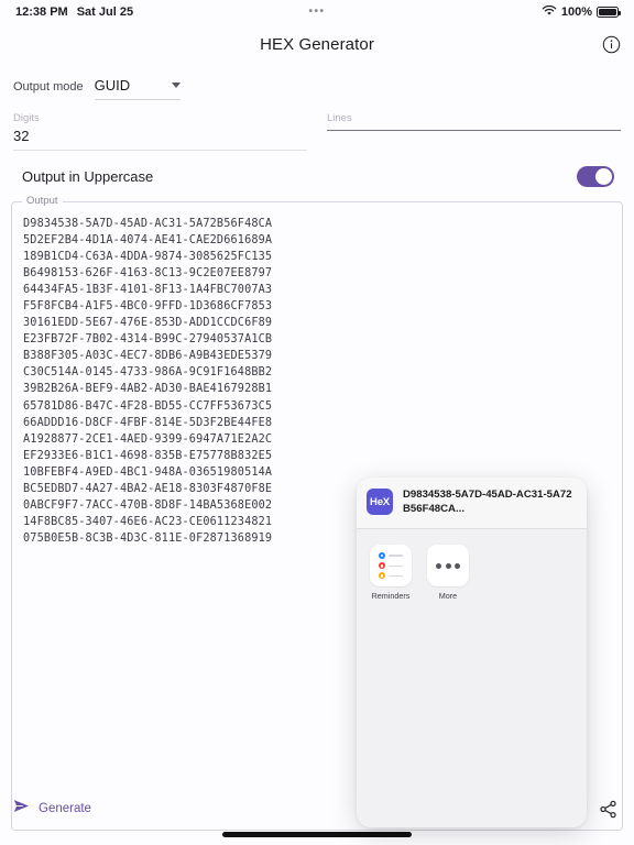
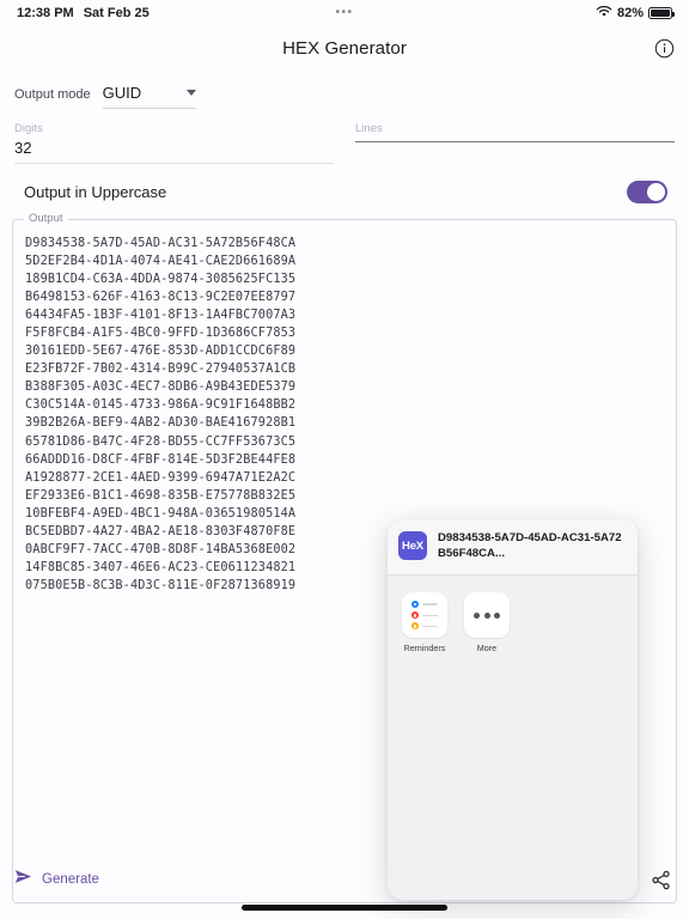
  12:38 PM
- Sat Jul 25
+ Sat Feb 25
  •••
- 100%
+ 82%
  HEX Generator
  Output mode
  GUID
  Digits
  32
  Lines
  Output in Uppercase
  Output
  D9834538-5A7D-45AD-AC31-5A72B56F48CA
  5D2EF2B4-4D1A-4074-AE41-CAE2D661689A
  189B1CD4-C63A-4DDA-9874-3085625FC135
  B6498153-626F-4163-8C13-9C2E07EE8797
  64434FA5-1B3F-4101-8F13-1A4FBC7007A3
  F5F8FCB4-A1F5-4BC0-9FFD-1D3686CF7853
  30161EDD-5E67-476E-853D-ADD1CCDC6F89
  E23FB72F-7B02-4314-B99C-27940537A1CB
  B388F305-A03C-4EC7-8DB6-A9B43EDE5379
  C30C514A-0145-4733-986A-9C91F1648BB2
  39B2B26A-BEF9-4AB2-AD30-BAE4167928B1
  65781D86-B47C-4F28-BD55-CC7FF53673C5
  66ADDD16-D8CF-4FBF-814E-5D3F2BE44FE8
  A1928877-2CE1-4AED-9399-6947A71E2A2C
  EF2933E6-B1C1-4698-835B-E75778B832E5
  10BFEBF4-A9ED-4BC1-948A-03651980514A
  BC5EDBD7-4A27-4BA2-AE18-8303F4870F8E
  0ABCF9F7-7ACC-470B-8D8F-14BA5368E002
  14F8BC85-3407-46E6-AC23-CE0611234821
  075B0E5B-8C3B-4D3C-811E-0F2871368919
  Generate
  HeX
  D9834538-5A7D-45AD-AC31-5A72B56F48CA...
  Reminders
  More
